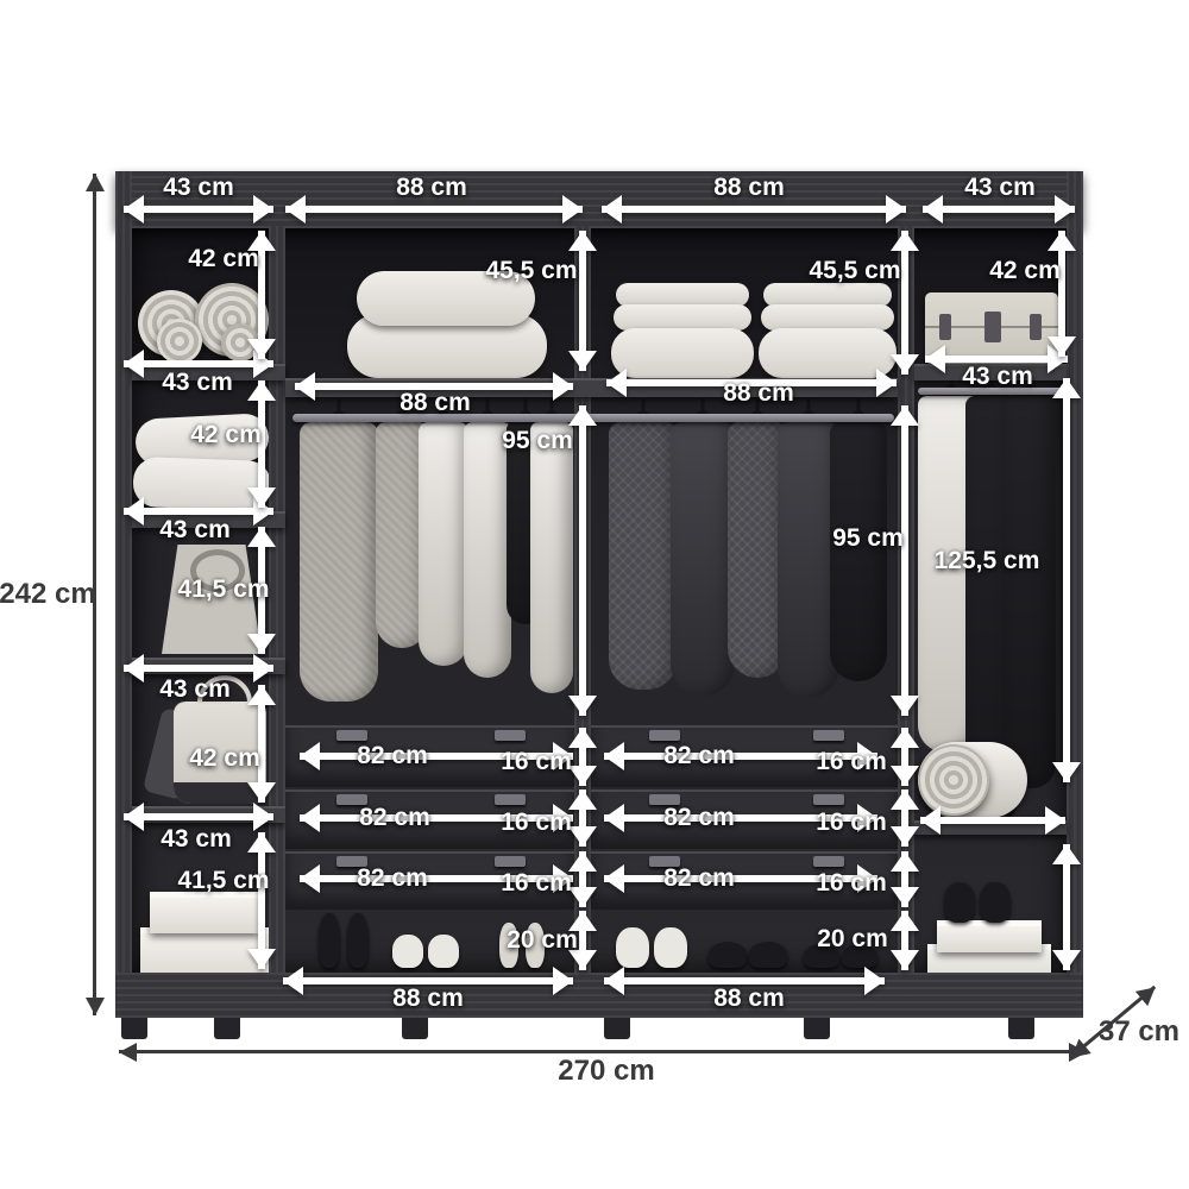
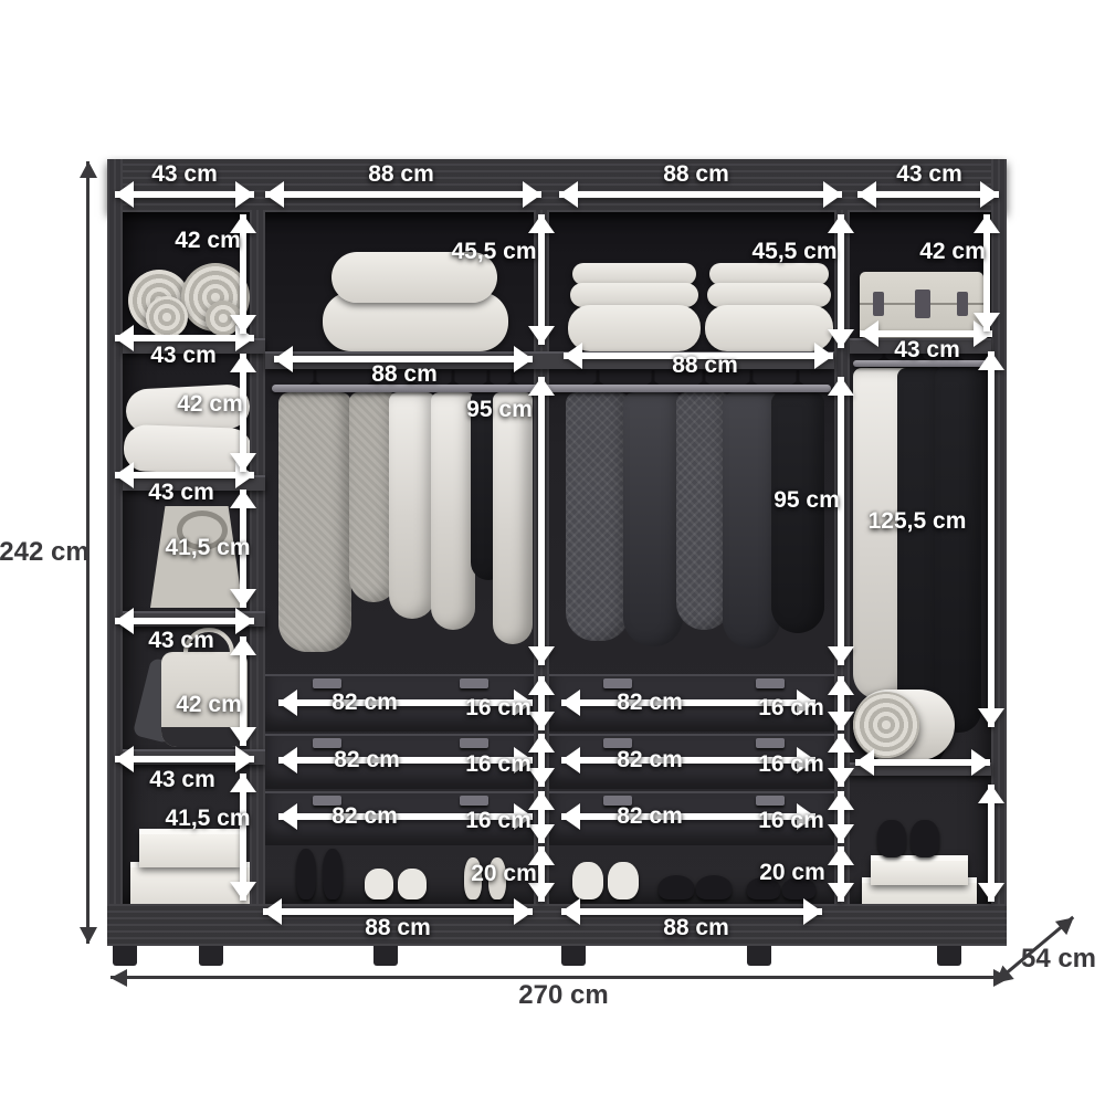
  43 cm
  88 cm
  88 cm
  43 cm
  42 cm
  43 cm
  42 cm
  43 cm
  41,5 cm
  43 cm
  42 cm
  43 cm
  41,5 cm
  45,5 cm
  88 cm
  95 cm
  82 cm
  82 cm
  82 cm
  16 cm
  16 cm
  16 cm
  20 cm
  88 cm
  45,5 cm
  88 cm
  95 cm
  82 cm
  82 cm
  82 cm
  16 cm
  16 cm
  16 cm
  20 cm
  88 cm
  42 cm
  43 cm
  125,5 cm
  242 cm
  270 cm
- 37 cm
+ 54 cm
